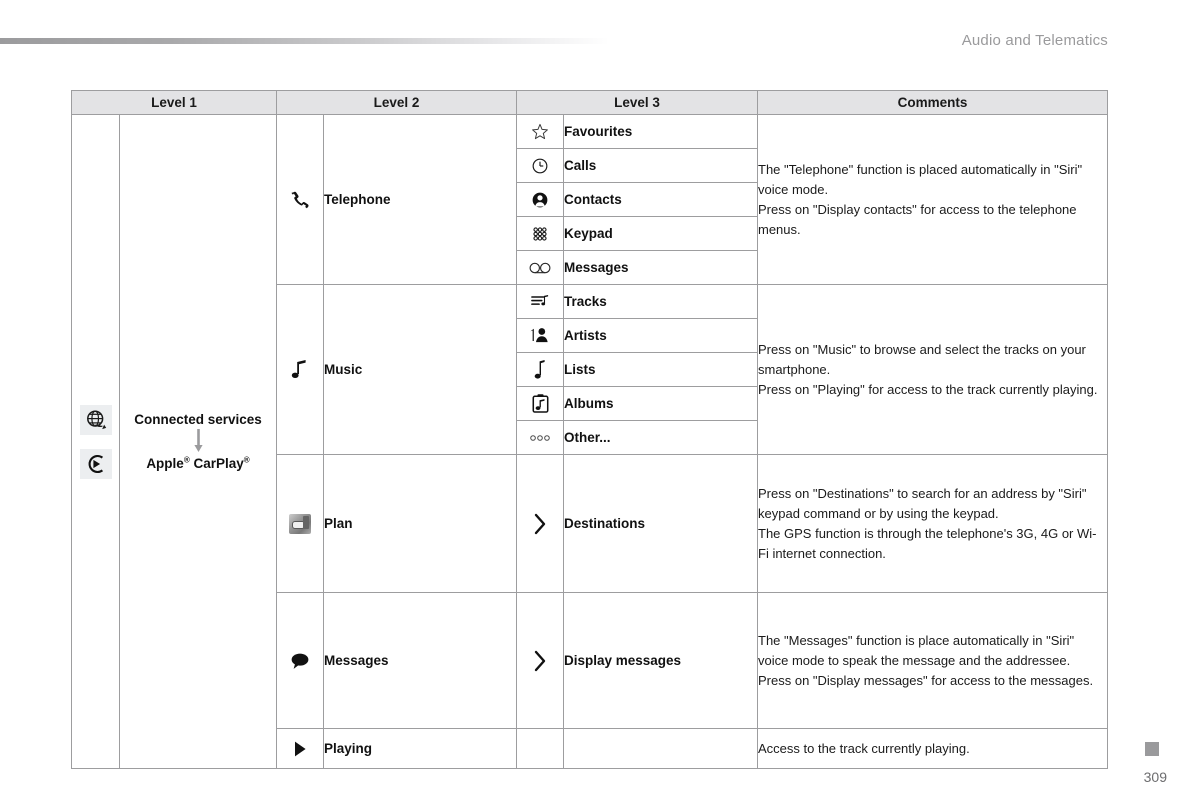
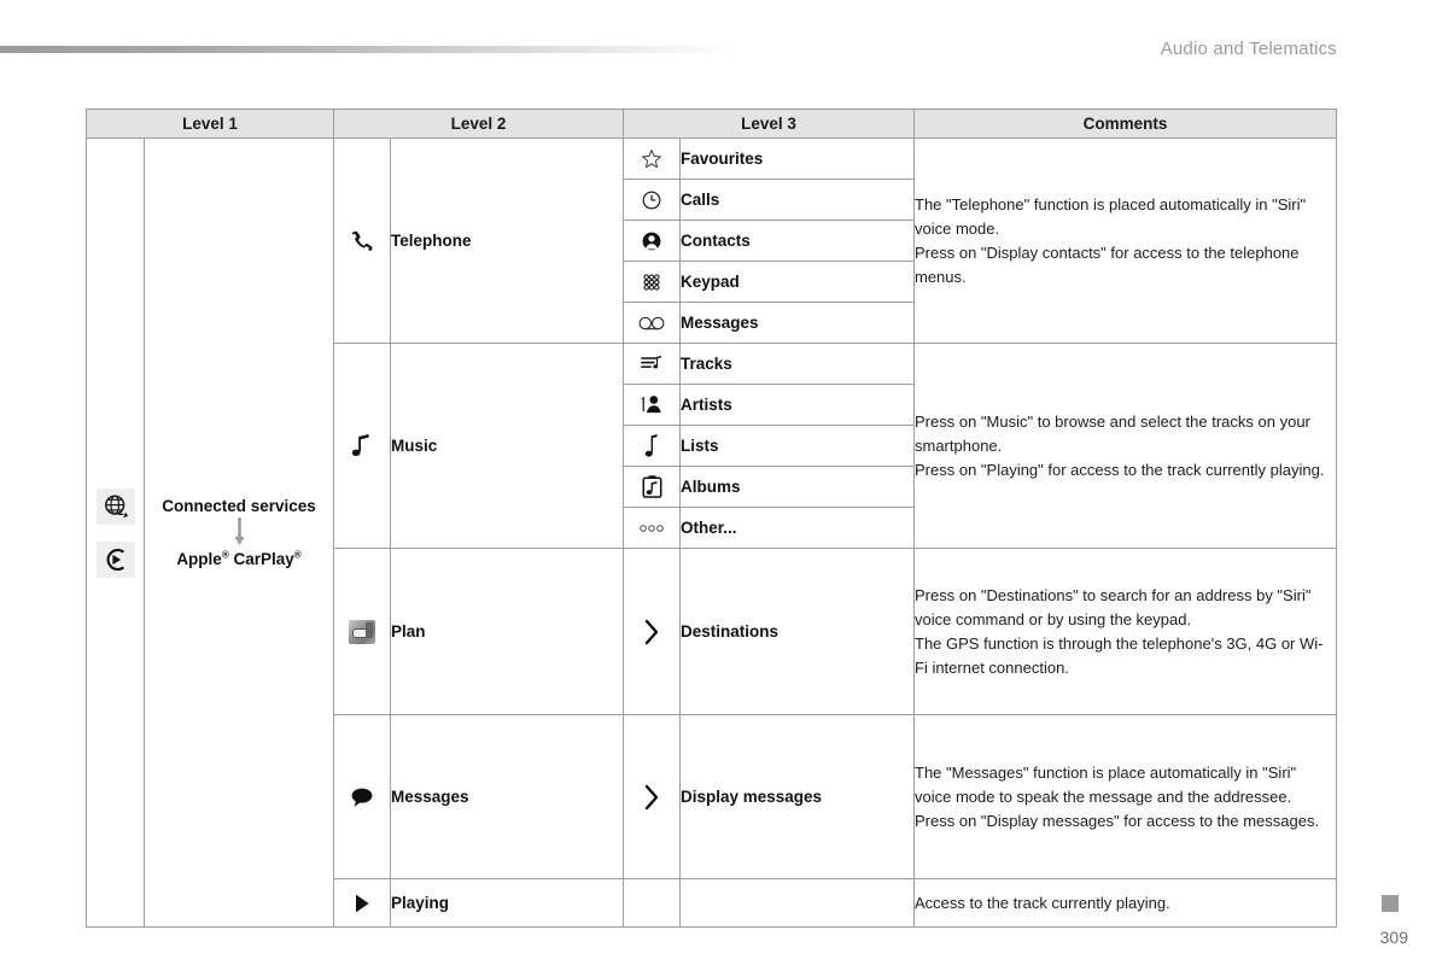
  Audio and Telematics
  Level 1	Level 2	Level 3	Comments
  	Connected services Apple® CarPlay®		Telephone		Favourites	The "Telephone" function is placed automatically in "Siri" voice mode. Press on "Display contacts" for access to the telephone menus.
  	Calls
  	Contacts
  	Keypad
  	Messages
  	Music		Tracks	Press on "Music" to browse and select the tracks on your smartphone. Press on "Playing" for access to the track currently playing.
  	Artists
  	Lists
  	Albums
  	Other...
- 	Plan		Destinations	Press on "Destinations" to search for an address by "Siri" keypad command or by using the keypad. The GPS function is through the telephone's 3G, 4G or Wi-Fi internet connection.
+ 	Plan		Destinations	Press on "Destinations" to search for an address by "Siri" voice command or by using the keypad. The GPS function is through the telephone's 3G, 4G or Wi-Fi internet connection.
  	Messages		Display messages	The "Messages" function is place automatically in "Siri" voice mode to speak the message and the addressee. Press on "Display messages" for access to the messages.
  	Playing			Access to the track currently playing.
  309
